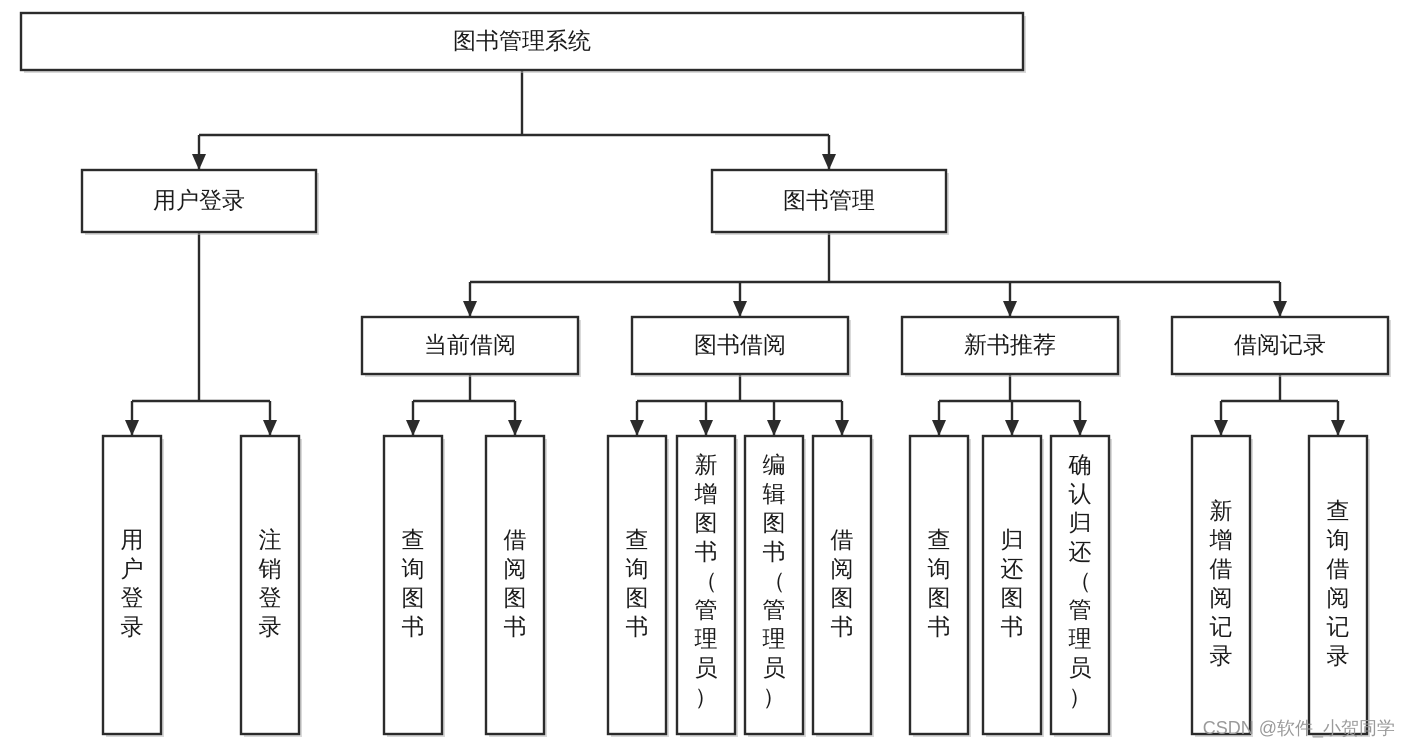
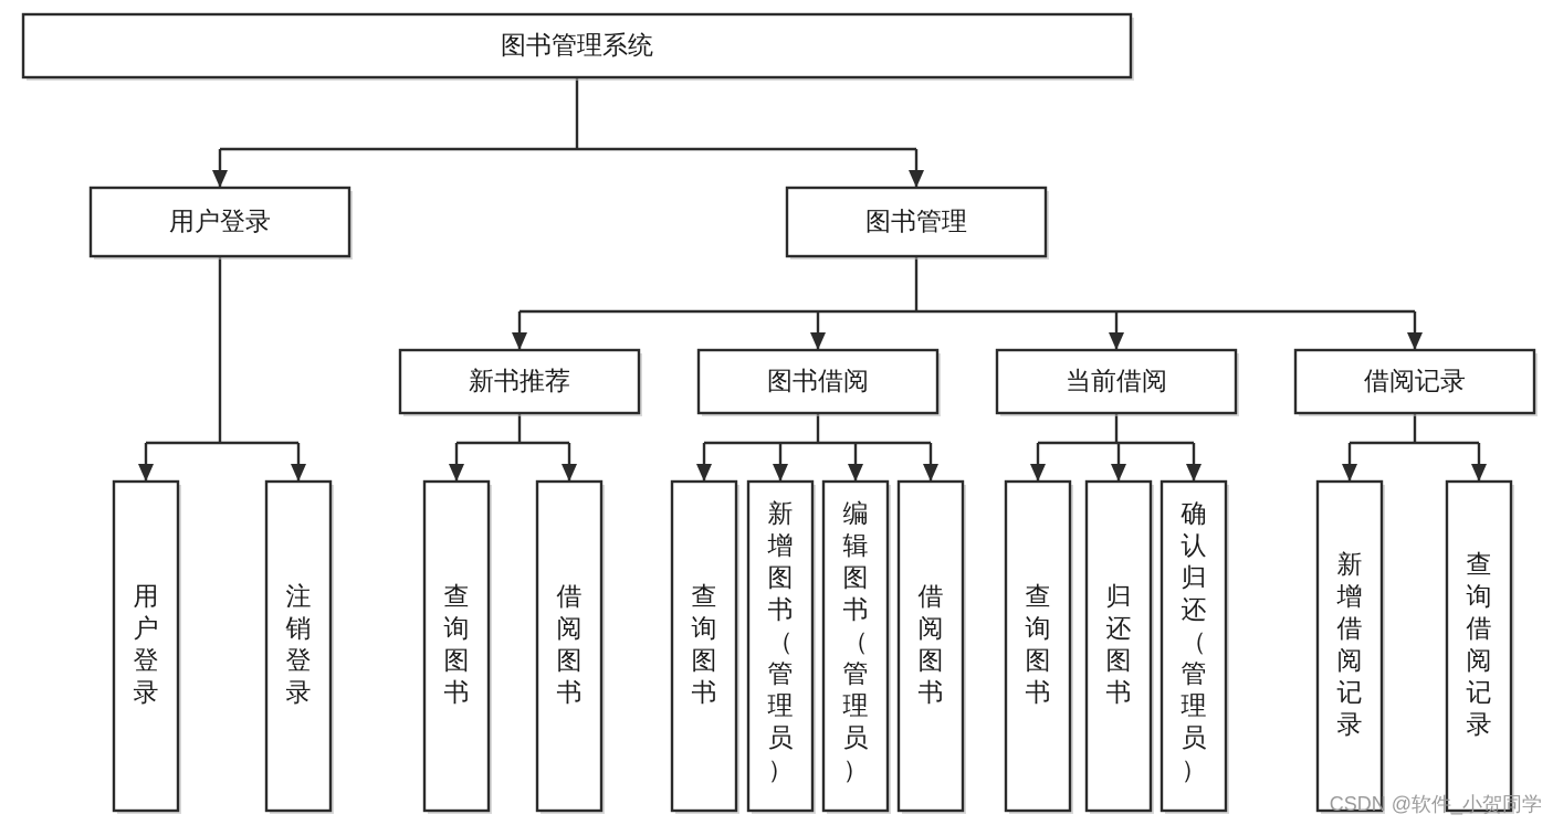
  图书管理系统
  用户登录
  图书管理
- 当前借阅
+ 新书推荐
  图书借阅
- 新书推荐
+ 当前借阅
  借阅记录
  用户登录
  注销登录
  查询图书
  借阅图书
  查询图书
  新增图书（管理员）
  编辑图书（管理员）
  借阅图书
  查询图书
  归还图书
  确认归还（管理员）
  新增借阅记录
  查询借阅记录
  CSDN @软件_小贺同学
